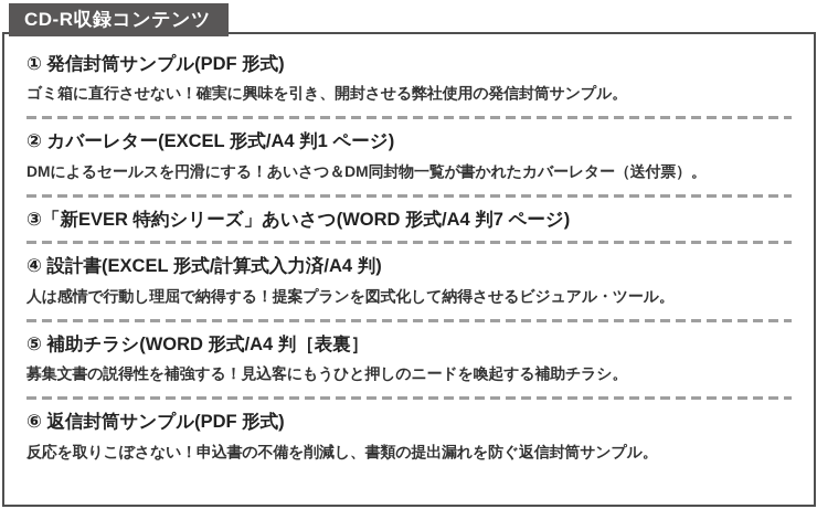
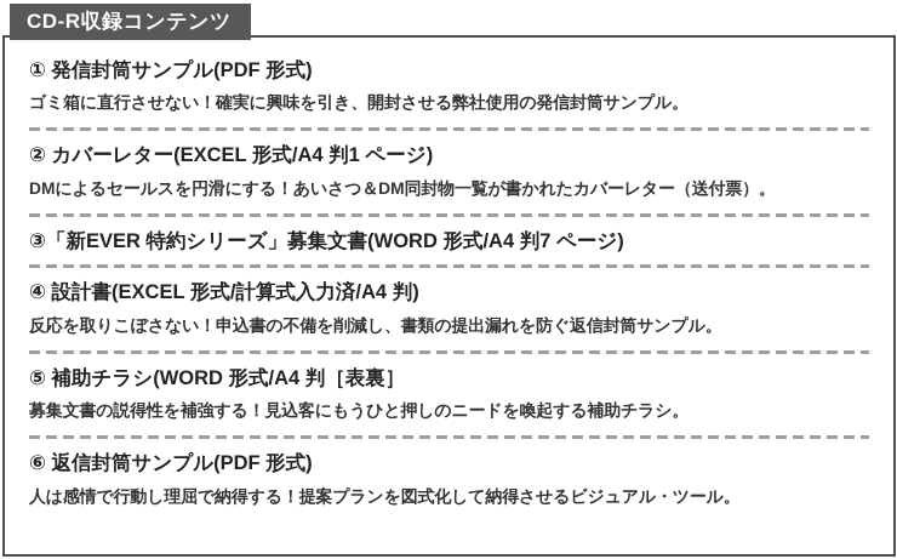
  CD-R収録コンテンツ
  ① 発信封筒サンプル(PDF 形式)
  ゴミ箱に直行させない！確実に興味を引き、開封させる弊社使用の発信封筒サンプル。
  ② カバーレター(EXCEL 形式/A4 判1 ページ)
  DMによるセールスを円滑にする！あいさつ＆DM同封物一覧が書かれたカバーレター（送付票）。
- ③「新EVER 特約シリーズ」あいさつ(WORD 形式/A4 判7 ページ)
+ ③「新EVER 特約シリーズ」募集文書(WORD 形式/A4 判7 ページ)
  ④ 設計書(EXCEL 形式/計算式入力済/A4 判)
- 人は感情で行動し理屈で納得する！提案プランを図式化して納得させるビジュアル・ツール。
+ 反応を取りこぼさない！申込書の不備を削減し、書類の提出漏れを防ぐ返信封筒サンプル。
  ⑤ 補助チラシ(WORD 形式/A4 判［表裏］
  募集文書の説得性を補強する！見込客にもうひと押しのニードを喚起する補助チラシ。
  ⑥ 返信封筒サンプル(PDF 形式)
- 反応を取りこぼさない！申込書の不備を削減し、書類の提出漏れを防ぐ返信封筒サンプル。
+ 人は感情で行動し理屈で納得する！提案プランを図式化して納得させるビジュアル・ツール。
